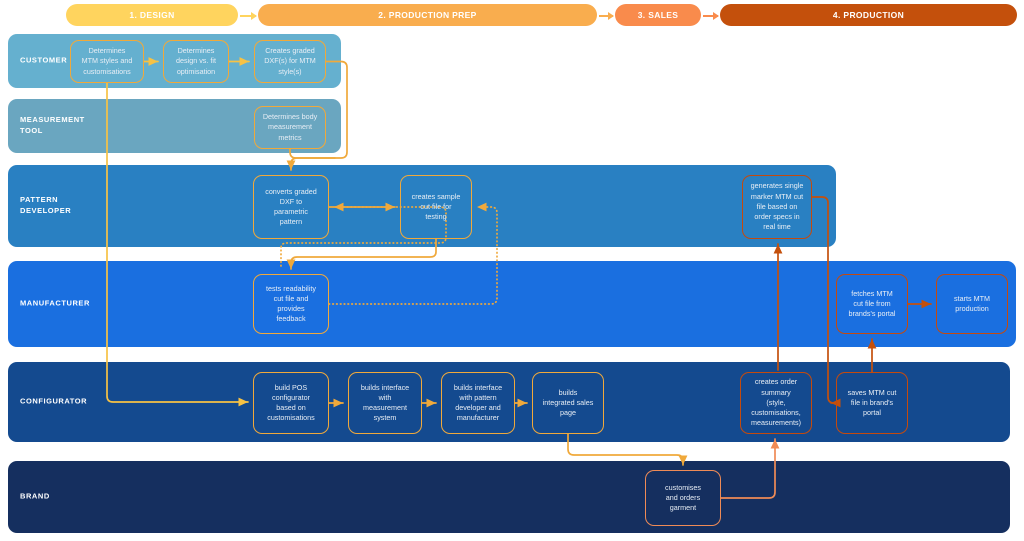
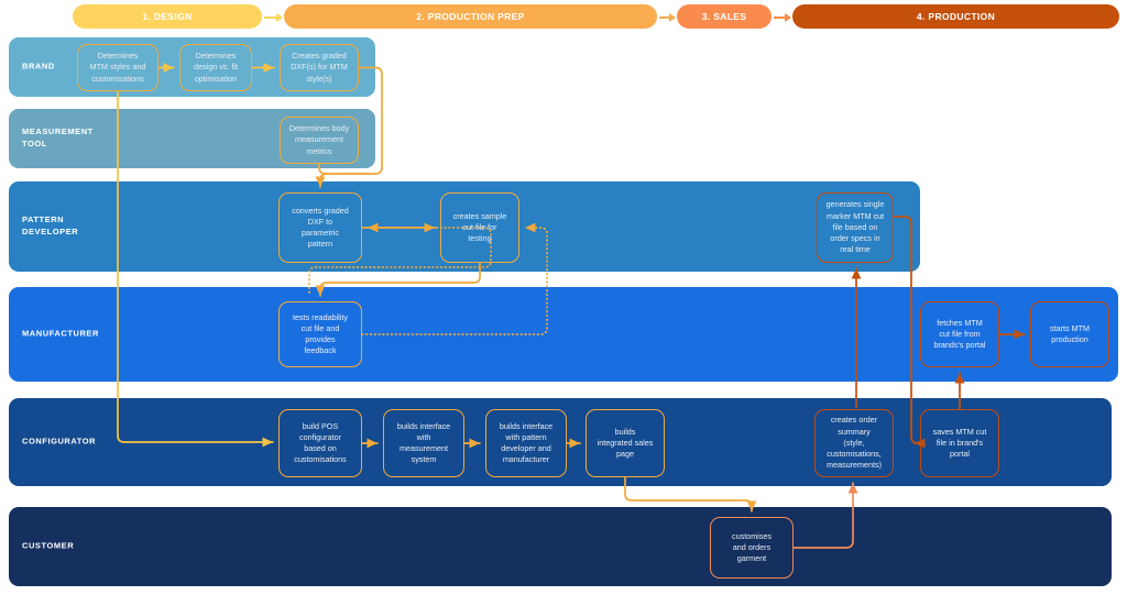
  1. DESIGN
  2. PRODUCTION PREP
  3. SALES
  4. PRODUCTION
- CUSTOMER
+ BRAND
  MEASUREMENT
  TOOL
  PATTERN
  DEVELOPER
  MANUFACTURER
  CONFIGURATOR
- BRAND
+ CUSTOMER
  Determines
  MTM styles and
  customisations
  Determines
  design vs. fit
  optimisation
  Creates graded
  DXF(s) for MTM
  style(s)
  Determines body
  measurement
  metrics
  converts graded
  DXF to
  parametric
  pattern
  creates sample
  cut file for
  testing
  generates single
  marker MTM cut
  file based on
  order specs in
  real time
  tests readability
  cut file and
  provides
  feedback
  fetches MTM
  cut file from
  brands's portal
  starts MTM
  production
  build POS
  configurator
  based on
  customisations
  builds interface
  with
  measurement
  system
  builds interface
  with pattern
  developer and
  manufacturer
  builds
  integrated sales
  page
  creates order
  summary
  (style,
  customisations,
  measurements)
  saves MTM cut
  file in brand's
  portal
  customises
  and orders
  garment
